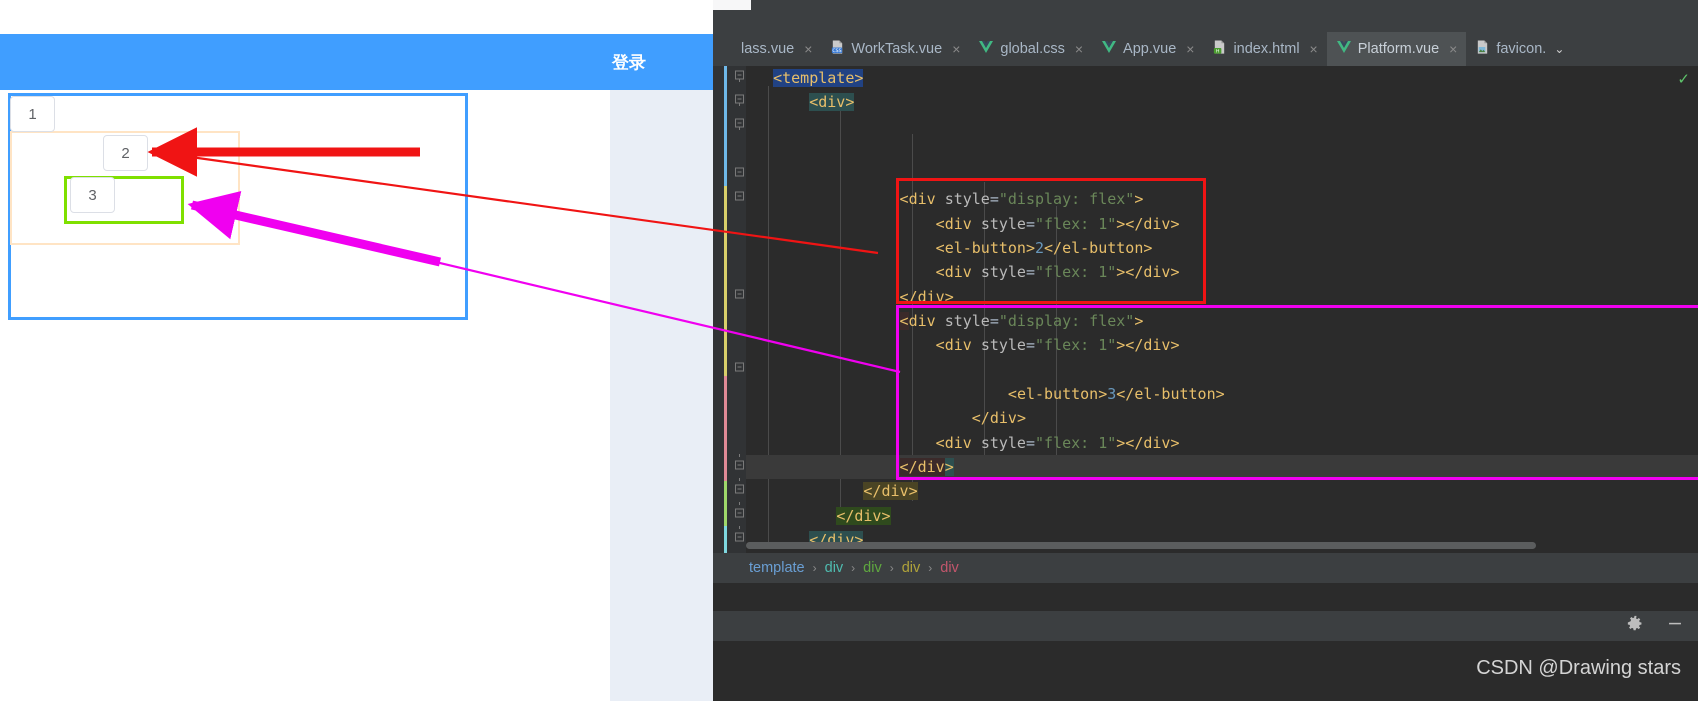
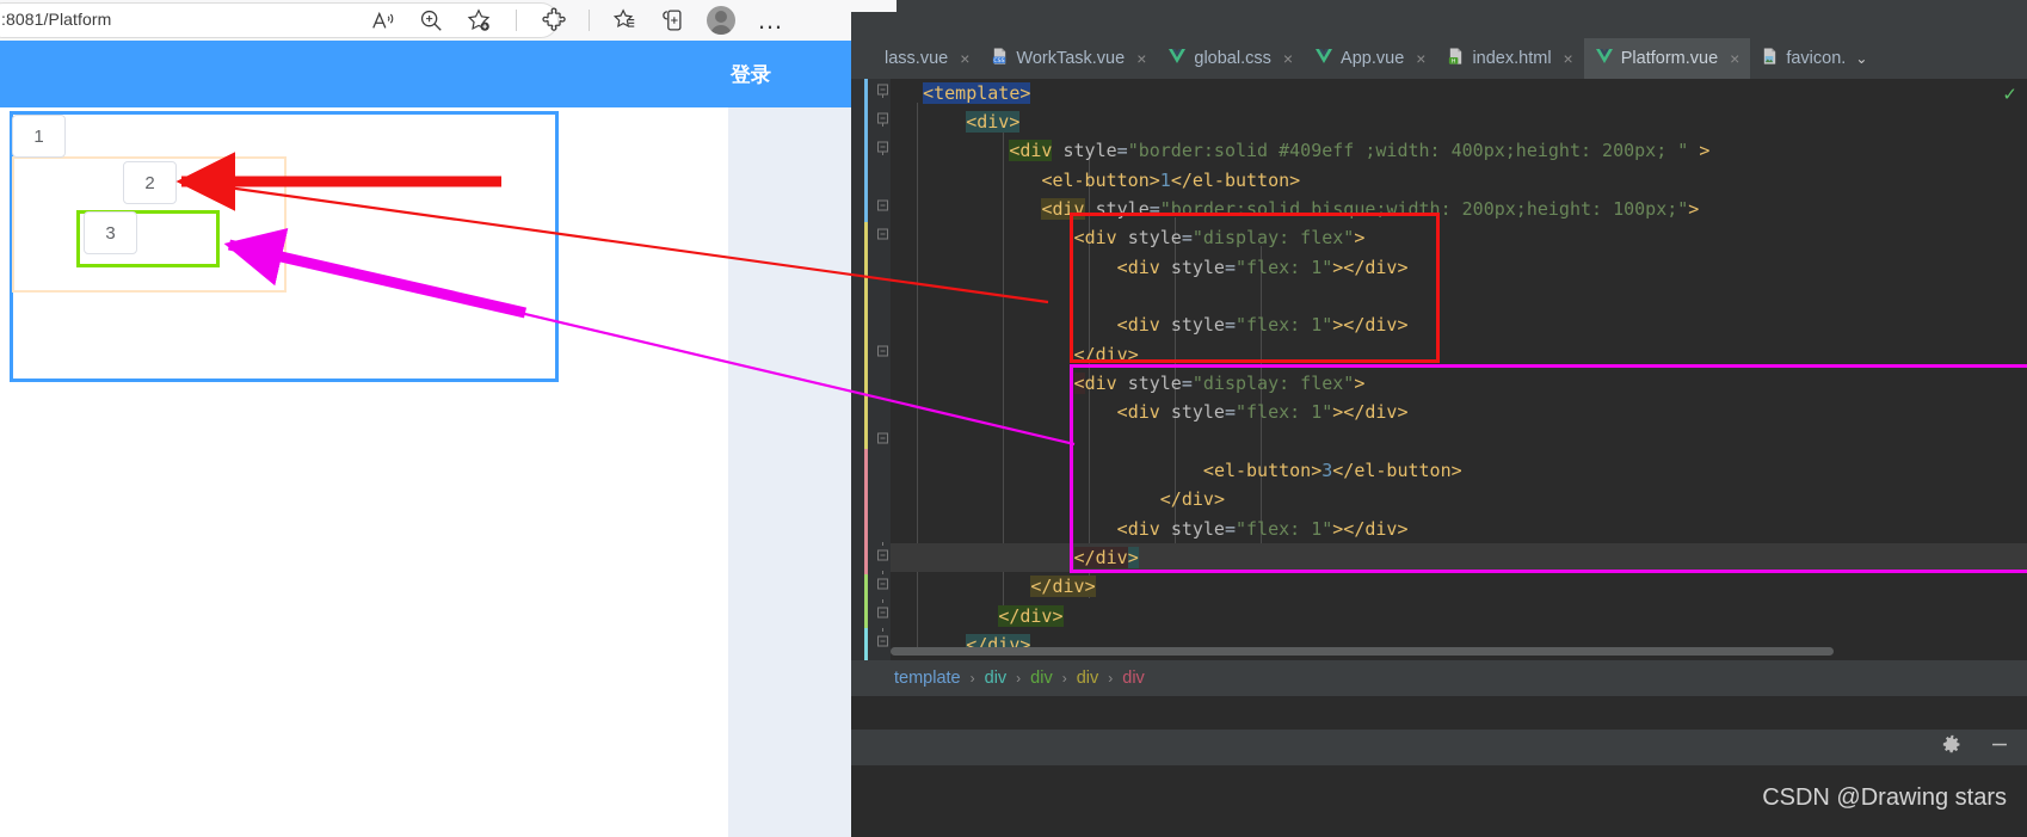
+ :8081/Platform
+ …
  登录
  1
  2
  3
  lass.vue
  ×
  WorkTask.vue
  ×
  global.css
  ×
  App.vue
  ×
  index.html
  ×
  Platform.vue
  ×
  favicon.
  ⌄
  <template>
  <div>
+ <div style="border:solid #409eff ;width: 400px;height: 200px; " >
+ <el-button>1</el-button>
+ <div style="border:solid bisque;width: 200px;height: 100px;">
  <div style="display: flex">
  <div style="flex: 1"></div>
- <el-button>2</el-button>
  <div style="flex: 1"></div>
  </div>
  <div style="display: flex">
  <div style="flex: 1"></div>
  <el-button>3</el-button>
  </div>
  <div style="flex: 1"></div>
  </div>
  </div>
  </div>
  </div>
  ✓
  template
  ›
  div
  ›
  div
  ›
  div
  ›
  div
  CSDN @Drawing stars
